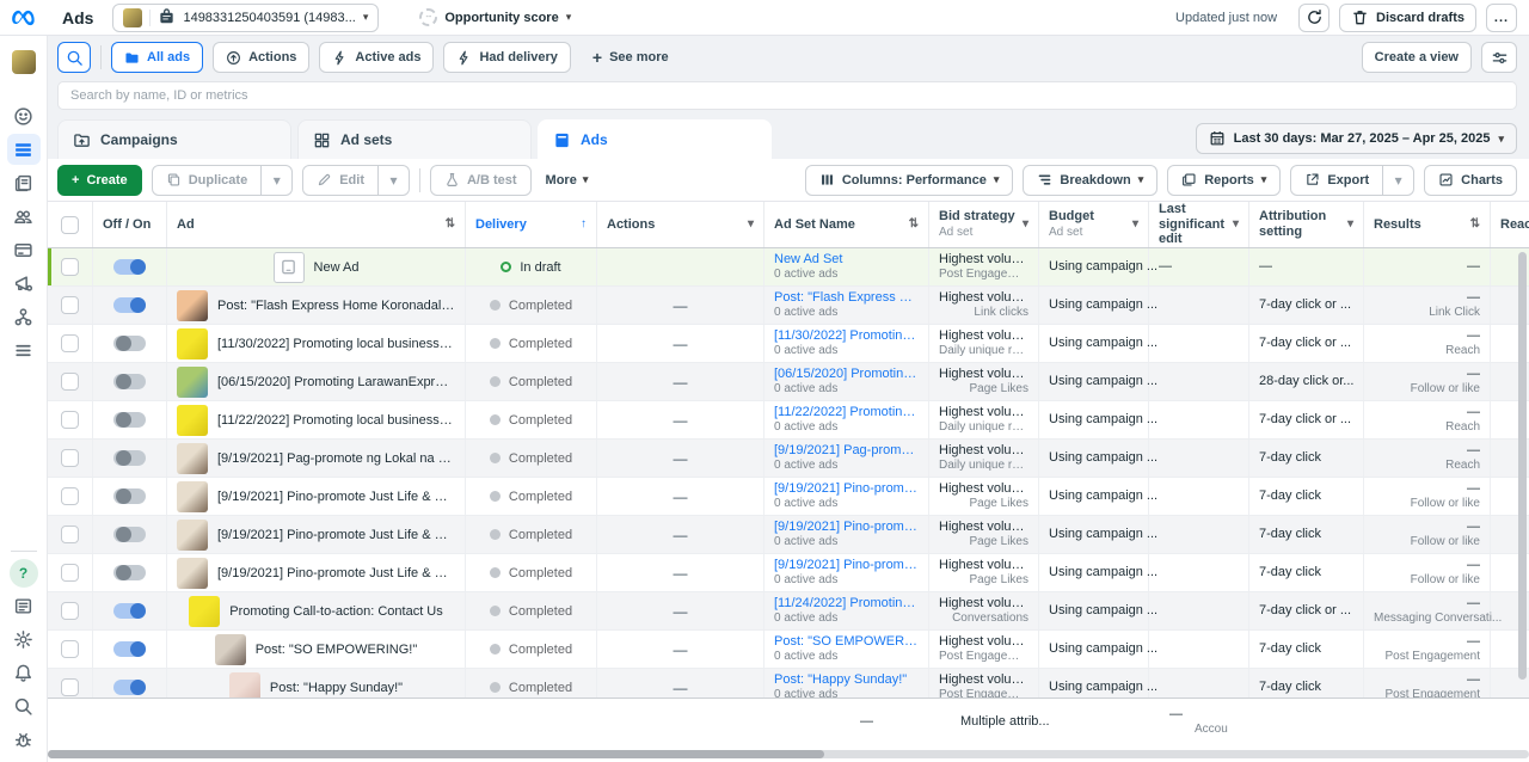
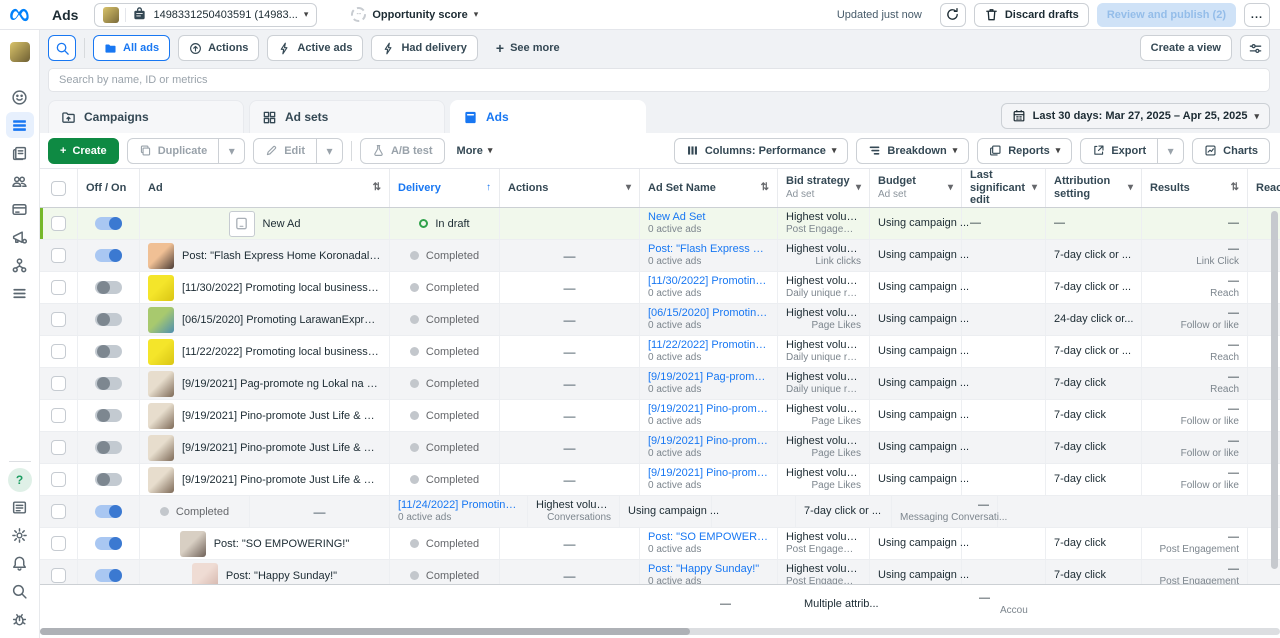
  Ads
  1498331250403591 (14983...
  ▾
  Opportunity score
  ▾
  Updated just now
  Discard drafts
+ Review and publish (2)
  ...
  ?
  All ads
  Actions
  Active ads
  Had delivery
  +
  See more
  Create a view
  Search by name, ID or metrics
  Campaigns
  Ad sets
  Ads
  Last 30 days: Mar 27, 2025 – Apr 25, 2025
  ▾
  +
  Create
  Duplicate
  ▾
  Edit
  ▾
  A/B test
  More
  ▾
  Columns: Performance
  ▾
  Breakdown
  ▾
  Reports
  ▾
  Export
  ▾
  Charts
  Off / On
  Ad
  ⇅
  Delivery
  ↑
  Actions
  ▾
  Ad Set Name
  ⇅
  Bid strategy
  Ad set
  ▾
  Budget
  Ad set
  ▾
  Last significant edit
  ▾
  Attribution setting
  ▾
  Results
  ⇅
  Reac
  New Ad
  In draft
  New Ad Set
  0 active ads
  Highest volume
  Post Engagemen
  Using campaign
  —
  —
  —
  Post: "Flash Express Home Koronadal: y
  Completed
  —
  Post: "Flash Express Ho
  0 active ads
  Highest volume
  Link clicks
  Using campaign
  7-day click or ...
  —
  Link Click
  [11/30/2022] Promoting local business FL
  Completed
  —
  [11/30/2022] Promoting l
  0 active ads
  Highest volume
  Daily unique reac
  Using campaign
  7-day click or ...
  —
  Reach
  [06/15/2020] Promoting LarawanExpress
  Completed
  —
  [06/15/2020] Promoting L
  0 active ads
  Highest volume
  Page Likes
  Using campaign
- 28-day click or...
+ 24-day click or...
  —
  Follow or like
  [11/22/2022] Promoting local business Fl
  Completed
  —
  [11/22/2022] Promoting l
  0 active ads
  Highest volume
  Daily unique reac
  Using campaign
  7-day click or ...
  —
  Reach
  [9/19/2021] Pag-promote ng Lokal na Ne
  Completed
  —
  [9/19/2021] Pag-promote
  0 active ads
  Highest volume
  Daily unique reac
  Using campaign
  7-day click
  —
  Reach
  [9/19/2021] Pino-promote Just Life & Not
  Completed
  —
  [9/19/2021] Pino-promot
  0 active ads
  Highest volume
  Page Likes
  Using campaign
  7-day click
  —
  Follow or like
  [9/19/2021] Pino-promote Just Life & Not
  Completed
  —
  [9/19/2021] Pino-promot
  0 active ads
  Highest volume
  Page Likes
  Using campaign
  7-day click
  —
  Follow or like
  [9/19/2021] Pino-promote Just Life & Not
  Completed
  —
  [9/19/2021] Pino-promot
  0 active ads
  Highest volume
  Page Likes
  Using campaign
  7-day click
  —
  Follow or like
- Promoting Call-to-action: Contact Us
  Completed
  —
  [11/24/2022] Promoting C
  0 active ads
  Highest volume
  Conversations
  Using campaign
  7-day click or ...
  —
  Messaging Conversat
  Post: "SO EMPOWERING!"
  Completed
  —
  Post: "SO EMPOWERIN
  0 active ads
  Highest volume
  Post Engagemen
  Using campaign
  7-day click
  —
  Post Engagement
  Post: "Happy Sunday!"
  Completed
  —
  Post: "Happy Sunday!"
  0 active ads
  Highest volume
  Post Engagemen
  Using campaign
  7-day click
  —
  Post Engagement
  —
  Multiple attrib...
  —
